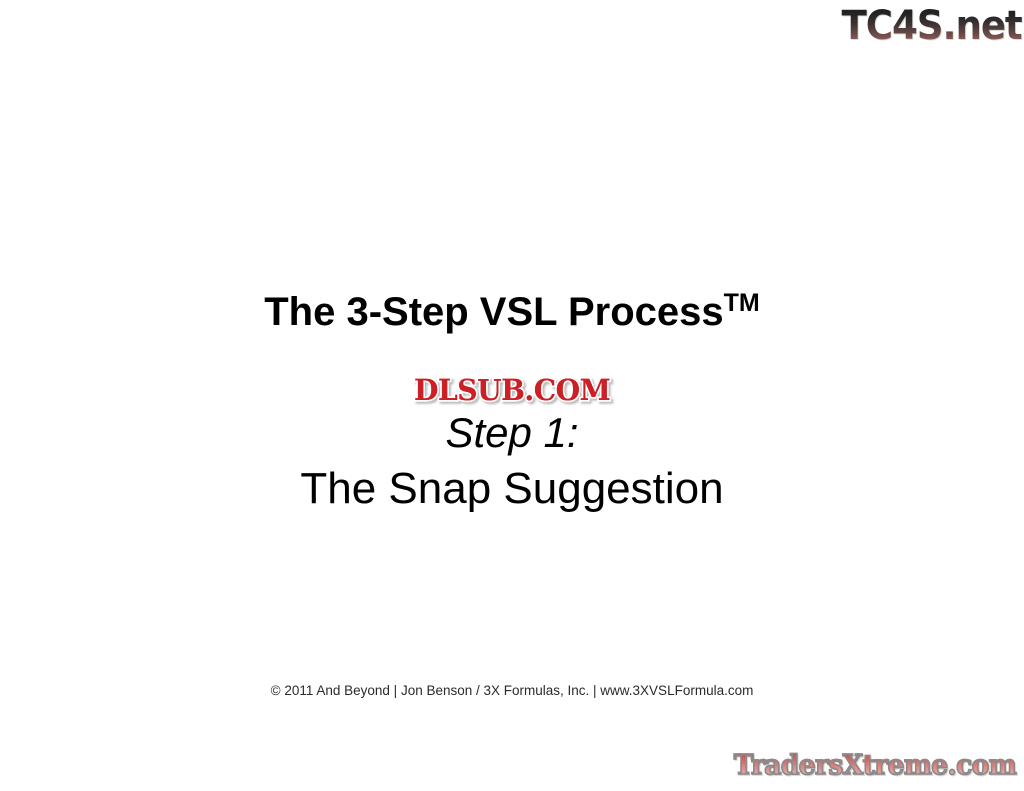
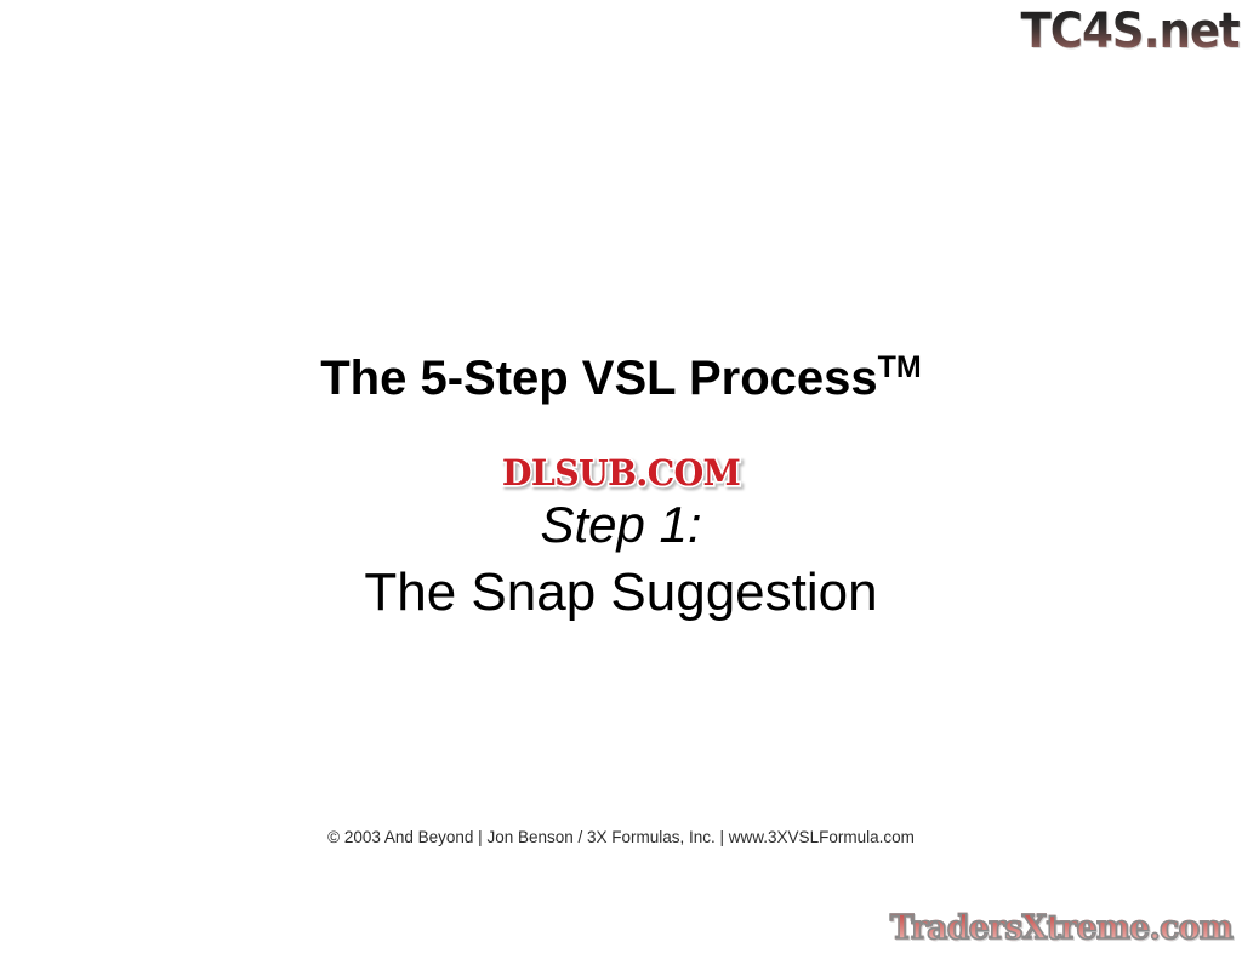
  TC4S.net
- The 3-Step VSL ProcessTM
+ The 5-Step VSL ProcessTM
  Step 1:
  The Snap Suggestion
  DLSUB.COM
- © 2011 And Beyond | Jon Benson / 3X Formulas, Inc. | www.3XVSLFormula.com
+ © 2003 And Beyond | Jon Benson / 3X Formulas, Inc. | www.3XVSLFormula.com
  TradersXtreme.com
